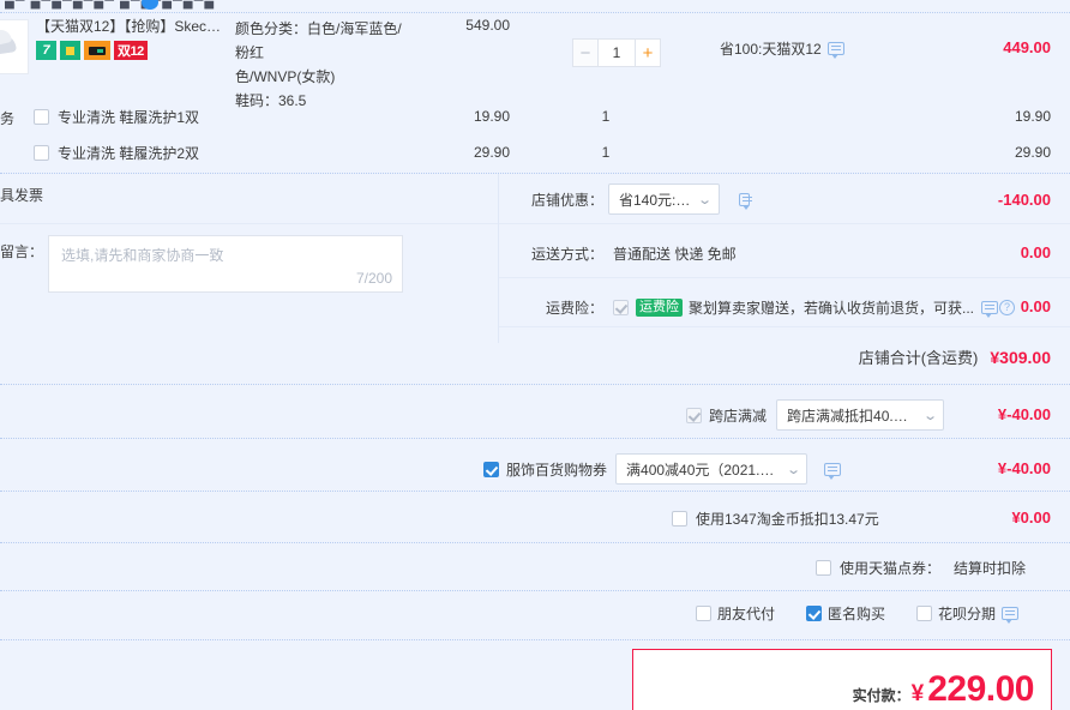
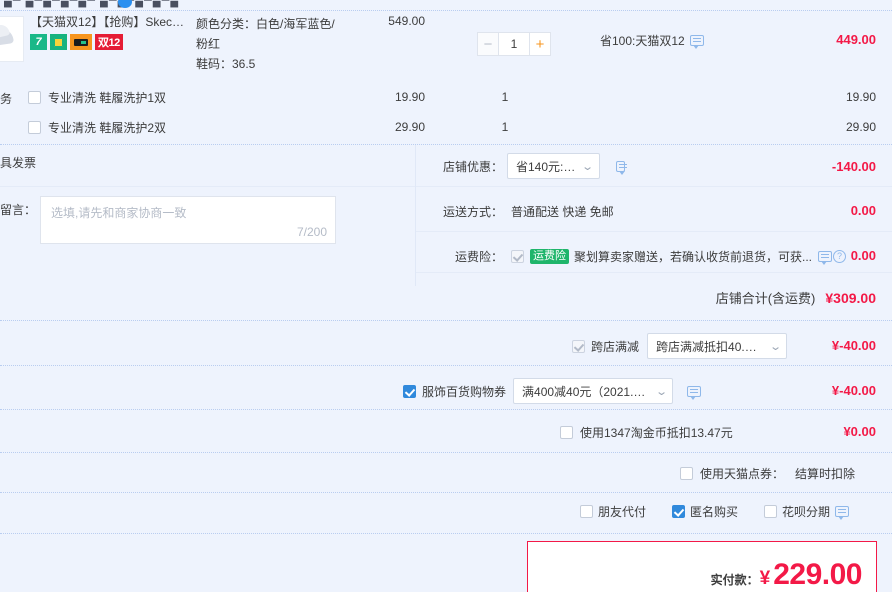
  ▄▀ ▄▀▄▀▄▀▄▀ ▄▀▄▀▄▀▄
  【天猫双12】【抢购】Skeche.
  7
  双12
  颜色分类：白色/海军蓝色/粉红
- 色/WNVP(女款)
  鞋码：36.5
  549.00
  −
  1
  +
  省100:天猫双12
  449.00
  专业清洗 鞋履洗护1双
  19.90
  1
  19.90
  专业清洗 鞋履洗护2双
  29.90
  1
  29.90
  具发票
  留言：
  选填,请先和商家协商一致
  7/200
  店铺优惠：
  ⌄
  -140.00
  运送方式：
  普通配送 快递 免邮
  0.00
  运费险：
  运费险
  聚划算卖家赠送，若确认收货前退货，可获...
  ?
  0.00
  店铺合计(含运费)
  ¥309.00
  跨店满减
  跨店满减抵扣40.00
  ⌄
  ¥-40.00
  服饰百货购物券
  满400减40元（2021.12.
  ⌄
  ¥-40.00
  使用1347淘金币抵扣13.47元
  ¥0.00
  使用天猫点券：
  结算时扣除
  朋友代付
  匿名购买
  花呗分期
  实付款：
  ¥
  229.00
